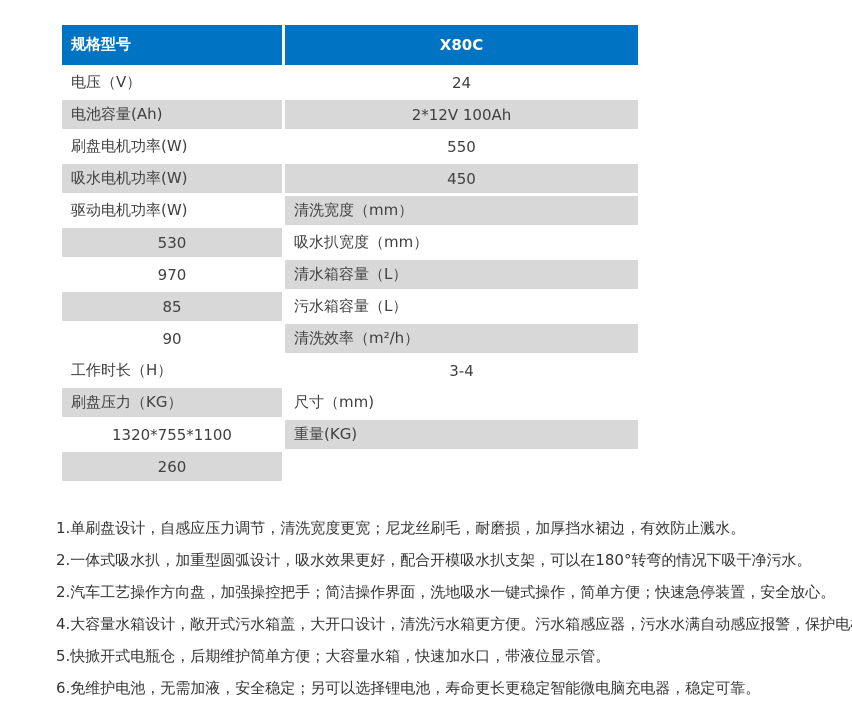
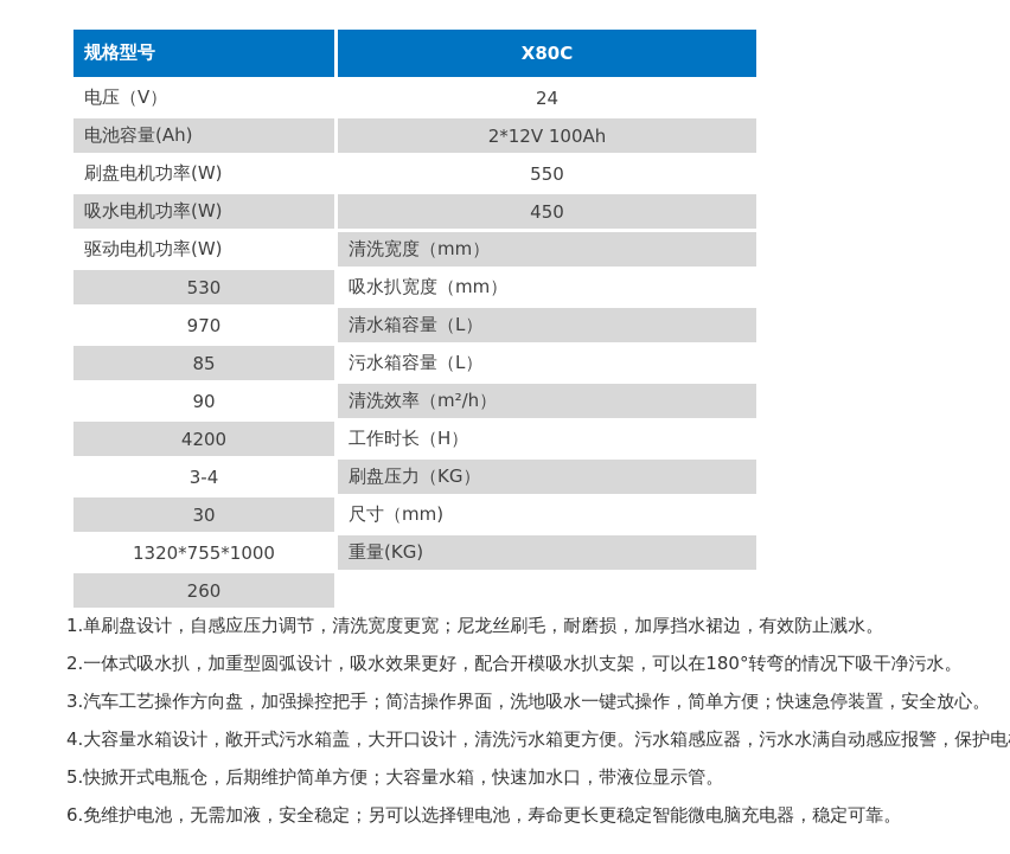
  规格型号
  X80C
  电压（V）
  24
  电池容量(Ah)
  2*12V 100Ah
  刷盘电机功率(W)
  550
  吸水电机功率(W)
  450
  驱动电机功率(W)
  清洗宽度（mm）
  530
  吸水扒宽度（mm）
  970
  清水箱容量（L）
  85
  污水箱容量（L）
  90
  清洗效率（m²/h）
+ 4200
  工作时长（H）
  3-4
  刷盘压力（KG）
+ 30
  尺寸（mm)
- 1320*755*1100
+ 1320*755*1000
  重量(KG)
  260
  1.单刷盘设计，自感应压力调节，清洗宽度更宽；尼龙丝刷毛，耐磨损，加厚挡水裙边，有效防止溅水。
  2.一体式吸水扒，加重型圆弧设计，吸水效果更好，配合开模吸水扒支架，可以在180°转弯的情况下吸干净污水。
- 2.汽车工艺操作方向盘，加强操控把手；简洁操作界面，洗地吸水一键式操作，简单方便；快速急停装置，安全放心。
+ 3.汽车工艺操作方向盘，加强操控把手；简洁操作界面，洗地吸水一键式操作，简单方便；快速急停装置，安全放心。
  4.大容量水箱设计，敞开式污水箱盖，大开口设计，清洗污水箱更方便。污水箱感应器，污水水满自动感应报警，保护电
  5.快掀开式电瓶仓，后期维护简单方便；大容量水箱，快速加水口，带液位显示管。
  6.免维护电池，无需加液，安全稳定；另可以选择锂电池，寿命更长更稳定智能微电脑充电器，稳定可靠。
